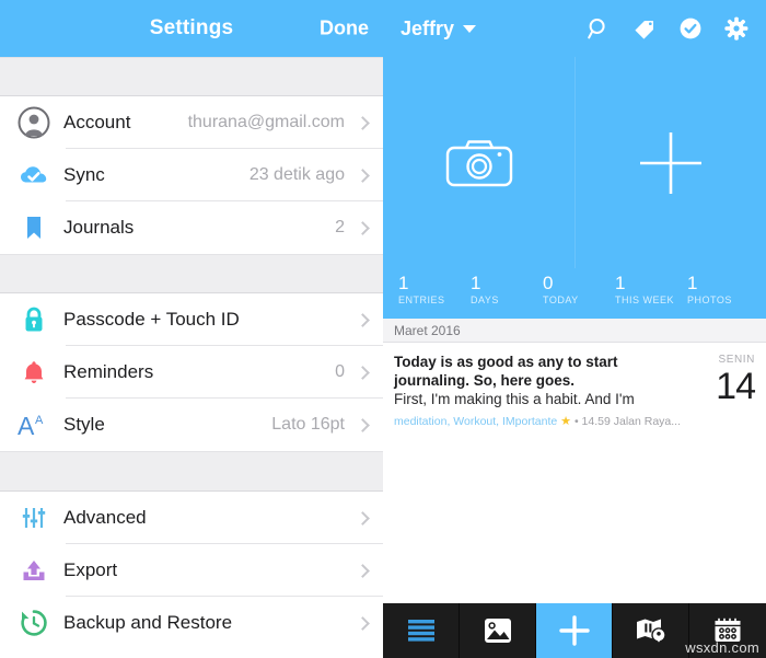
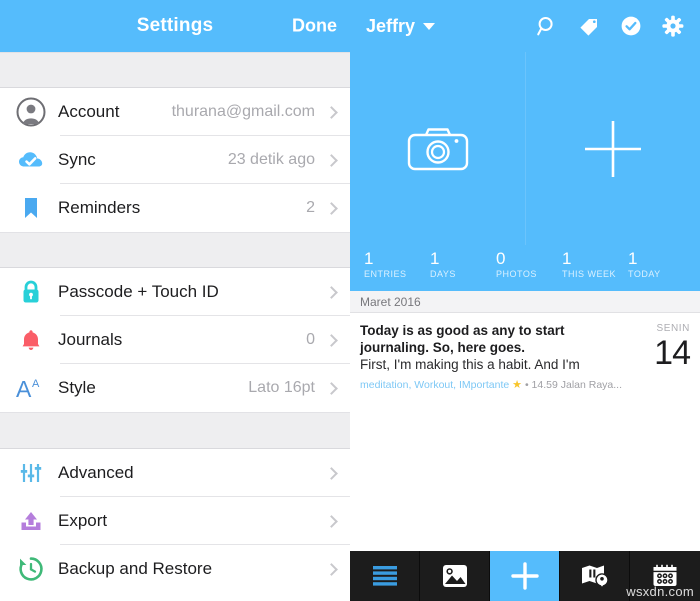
  Settings
  Done
  Account
  thurana@gmail.com
  Sync
  23 detik ago
- Journals
+ Reminders
  2
  Passcode + Touch ID
- Reminders
+ Journals
  0
  A
  A
  Style
  Lato 16pt
  Advanced
  Export
  Backup and Restore
  Jeffry
  1
  ENTRIES
  1
  DAYS
  0
- TODAY
+ PHOTOS
  1
  THIS WEEK
  1
- PHOTOS
+ TODAY
  Maret 2016
  Today is as good as any to start
  journaling. So, here goes.
  First, I'm making this a habit. And I'm
  meditation, Workout, IMportante ★ • 14.59 Jalan Raya...
  SENIN
  14
  wsxdn.com
